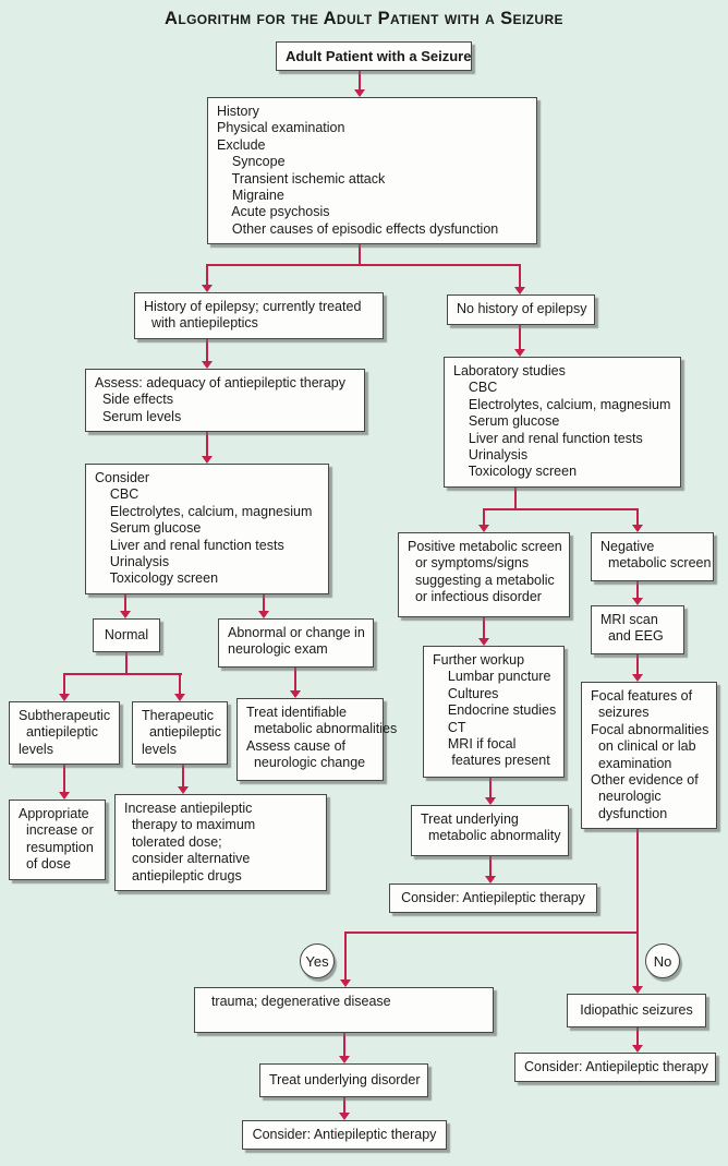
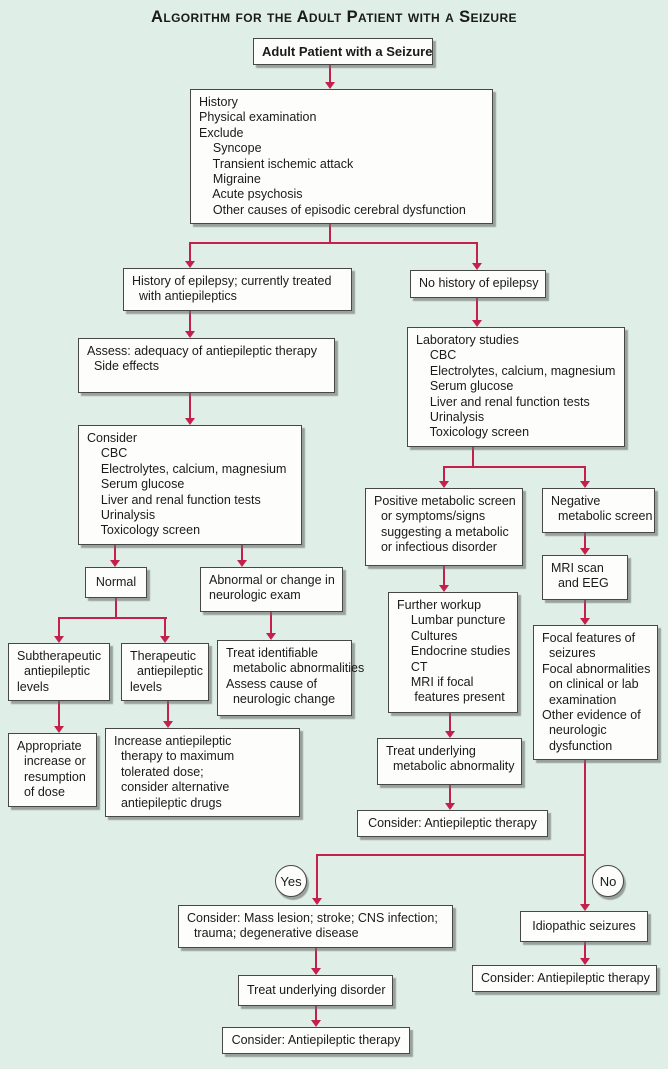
  Algorithm for the Adult Patient with a Seizure
  Adult Patient with a Seizure
  History
  Physical examination
  Exclude
  Syncope
  Transient ischemic attack
  Migraine
  Acute psychosis
- Other causes of episodic effects dysfunction
+ Other causes of episodic cerebral dysfunction
  History of epilepsy; currently treated
  with antiepileptics
  No history of epilepsy
  Assess: adequacy of antiepileptic therapy
  Side effects
- Serum levels
  Consider
  CBC
  Electrolytes, calcium, magnesium
  Serum glucose
  Liver and renal function tests
  Urinalysis
  Toxicology screen
  Normal
  Abnormal or change in
  neurologic exam
  Subtherapeutic
  antiepileptic
  levels
  Therapeutic
  antiepileptic
  levels
  Treat identifiable
  metabolic abnormalities
  Assess cause of
  neurologic change
  Appropriate
  increase or
  resumption
  of dose
  Increase antiepileptic
  therapy to maximum
  tolerated dose;
  consider alternative
  antiepileptic drugs
  Laboratory studies
  CBC
  Electrolytes, calcium, magnesium
  Serum glucose
  Liver and renal function tests
  Urinalysis
  Toxicology screen
  Positive metabolic screen
  or symptoms/signs
  suggesting a metabolic
  or infectious disorder
  Negative
  metabolic screen
  MRI scan
  and EEG
  Further workup
  Lumbar puncture
  Cultures
  Endocrine studies
  CT
  MRI if focal
  features present
  Focal features of
  seizures
  Focal abnormalities
  on clinical or lab
  examination
  Other evidence of
  neurologic
  dysfunction
  Treat underlying
  metabolic abnormality
  Consider: Antiepileptic therapy
  Yes
  No
+ Consider: Mass lesion; stroke; CNS infection;
  trauma; degenerative disease
  Idiopathic seizures
  Treat underlying disorder
  Consider: Antiepileptic therapy
  Consider: Antiepileptic therapy
